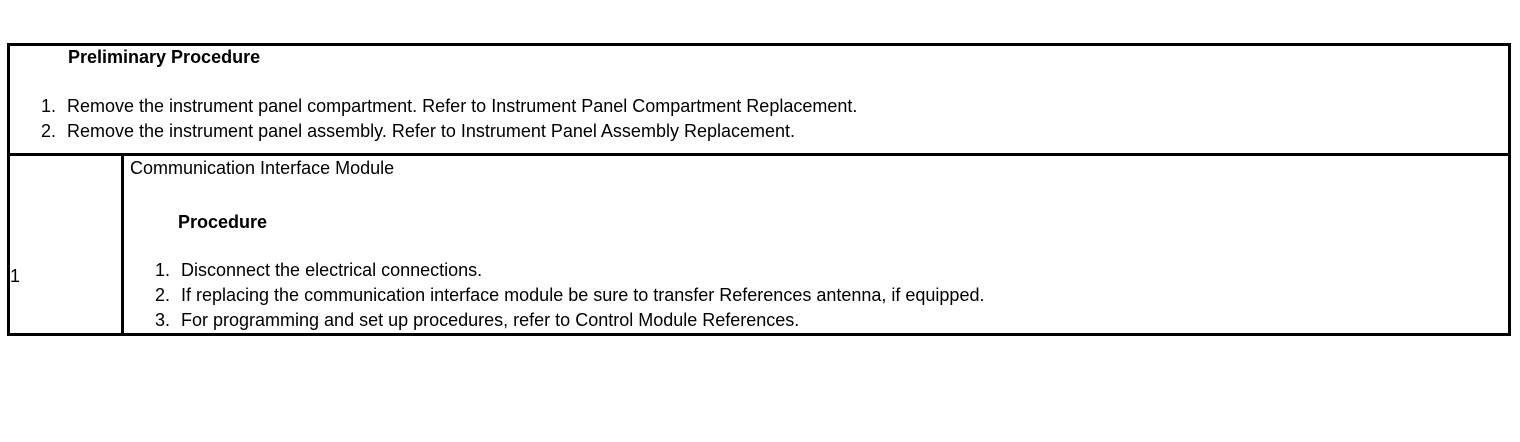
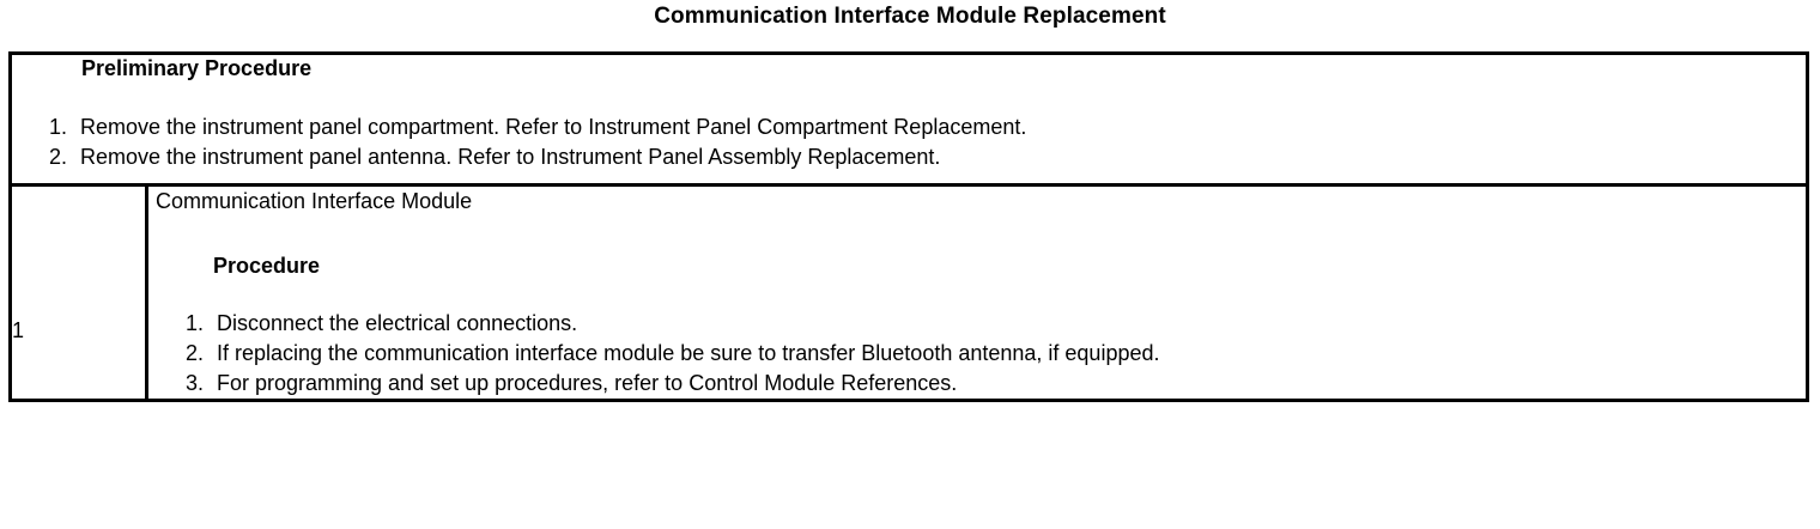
+ Communication Interface Module Replacement
- Preliminary Procedure 1. Remove the instrument panel compartment. Refer to Instrument Panel Compartment Replacement. 2. Remove the instrument panel assembly. Refer to Instrument Panel Assembly Replacement.
+ Preliminary Procedure 1. Remove the instrument panel compartment. Refer to Instrument Panel Compartment Replacement. 2. Remove the instrument panel antenna. Refer to Instrument Panel Assembly Replacement.
- 1	Communication Interface Module Procedure 1. Disconnect the electrical connections. 2. If replacing the communication interface module be sure to transfer References antenna, if equipped. 3. For programming and set up procedures, refer to Control Module References.
+ 1	Communication Interface Module Procedure 1. Disconnect the electrical connections. 2. If replacing the communication interface module be sure to transfer Bluetooth antenna, if equipped. 3. For programming and set up procedures, refer to Control Module References.
